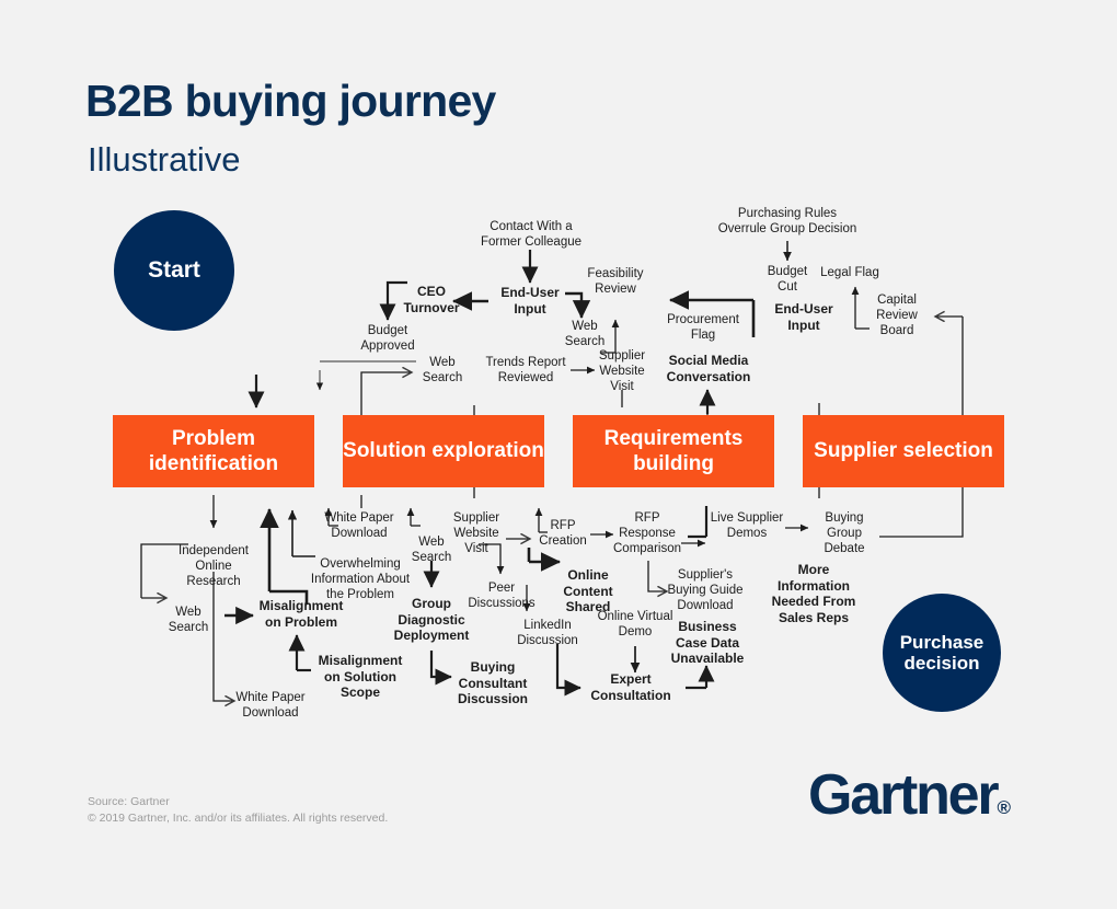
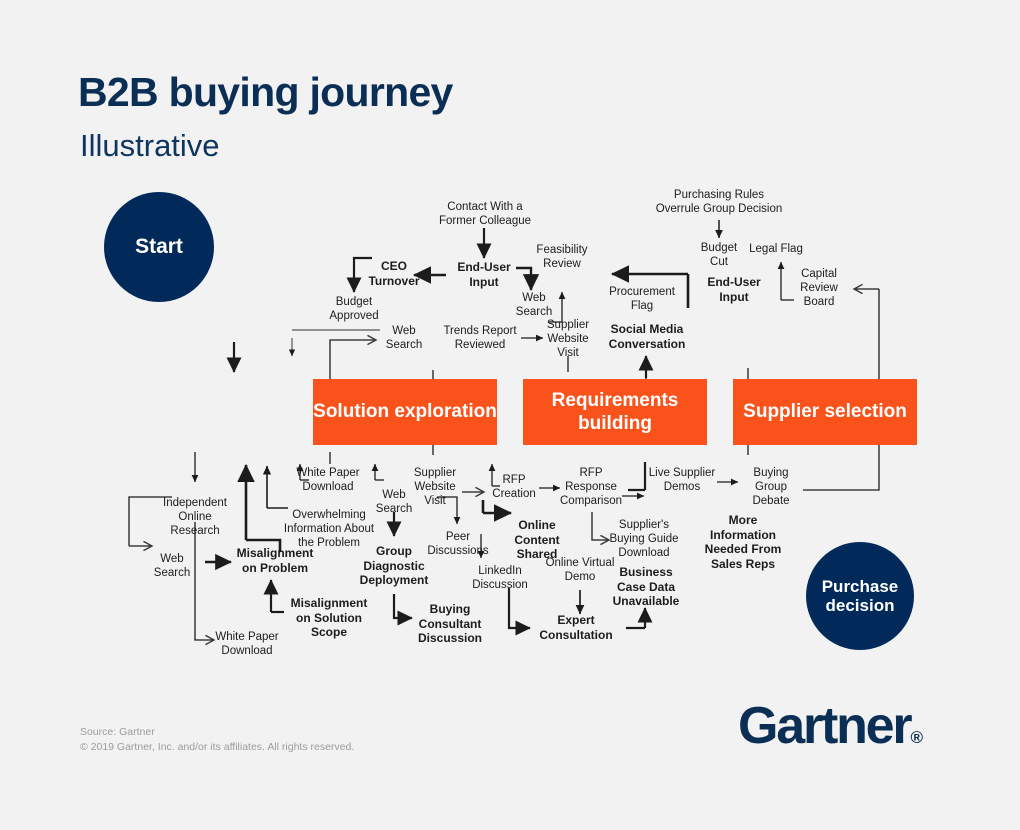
  B2B buying journey
  Illustrative
  Start
  Purchase decision
- Problem identification
  Solution exploration
  Requirements building
  Supplier selection
  CEO
  Turnover
  Budget
  Approved
  Web
  Search
  Contact With a
  Former Colleague
  End-User
  Input
  Trends Report
  Reviewed
  Feasibility
  Review
  Web
  Search
  Supplier
  Website
  Visit
  Procurement
  Flag
  Social Media
  Conversation
  Purchasing Rules
  Overrule Group Decision
  Budget
  Cut
  End-User
  Input
  Legal Flag
  Capital
  Review
  Board
  Independent
  Online
  Research
  Web
  Search
  White Paper
  Download
  Misalignment
  on Problem
  Misalignment
  on Solution
  Scope
  White Paper
  Download
  Overwhelming
  Information About
  the Problem
  Web
  Search
  Group
  Diagnostic
  Deployment
  Buying
  Consultant
  Discussion
  Supplier
  Website
  Visit
  Peer
  Discussions
  LinkedIn
  Discussion
  RFP
  Creation
  Online
  Content
  Shared
  Online Virtual
  Demo
  Expert
  Consultation
  RFP
  Response
  Comparison
  Supplier's
  Buying Guide
  Download
  Business
  Case Data
  Unavailable
  Live Supplier
  Demos
  Buying
  Group
  Debate
  More
  Information
  Needed From
  Sales Reps
  Source: Gartner
  © 2019 Gartner, Inc. and/or its affiliates. All rights reserved.
  Gartner®
